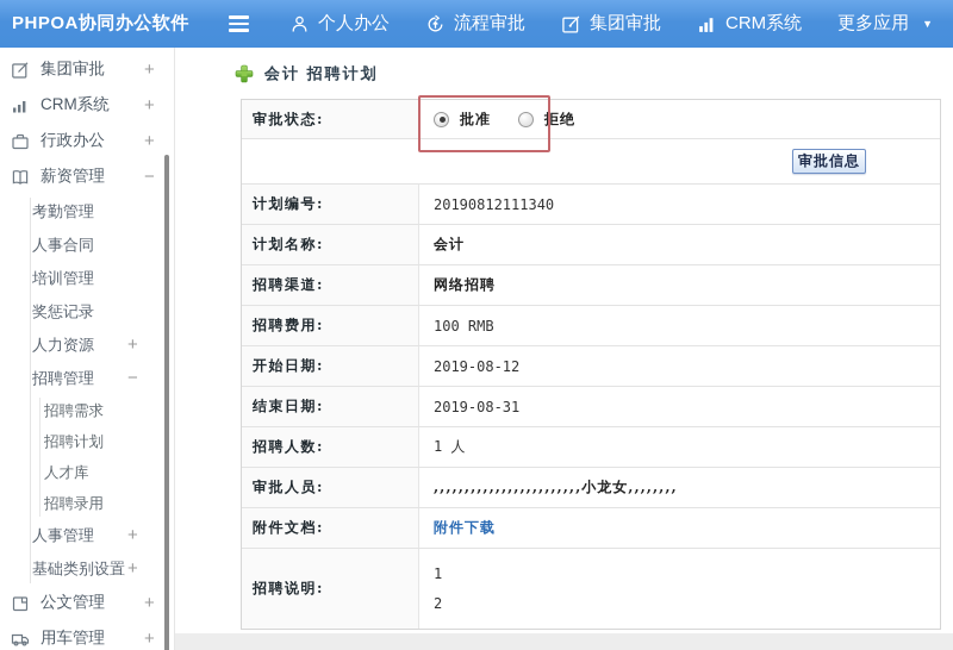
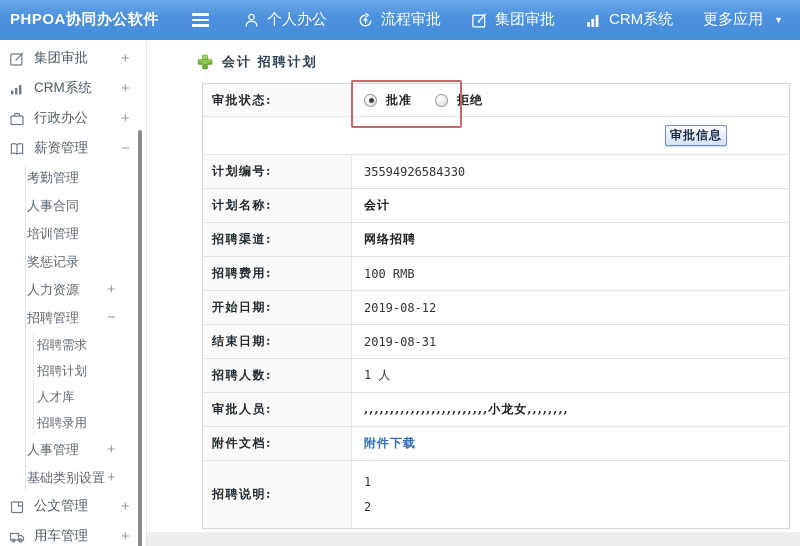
  PHPOA协同办公软件
  个人办公
  流程审批
  集团审批
  CRM系统
  更多应用
  ▼
  集团审批
  +
  CRM系统
  +
  行政办公
  +
  薪资管理
  −
  考勤管理
  人事合同
  培训管理
  奖惩记录
  人力资源
  +
  招聘管理
  −
  招聘需求
  招聘计划
  人才库
  招聘录用
  人事管理
  +
  基础类别设置
  +
  公文管理
  +
  用车管理
  +
  会计 招聘计划
  审批状态:
  批准
  拒绝
  审批信息
  计划编号:
- 20190812111340
+ 35594926584330
  计划名称:
  会计
  招聘渠道:
  网络招聘
  招聘费用:
  100 RMB
  开始日期:
  2019-08-12
  结束日期:
  2019-08-31
  招聘人数:
  1 人
  审批人员:
  ,,,,,,,,,,,,,,,,,,,,,,,,小龙女,,,,,,,,
  附件文档:
  附件下载
  招聘说明:
  1
  2
